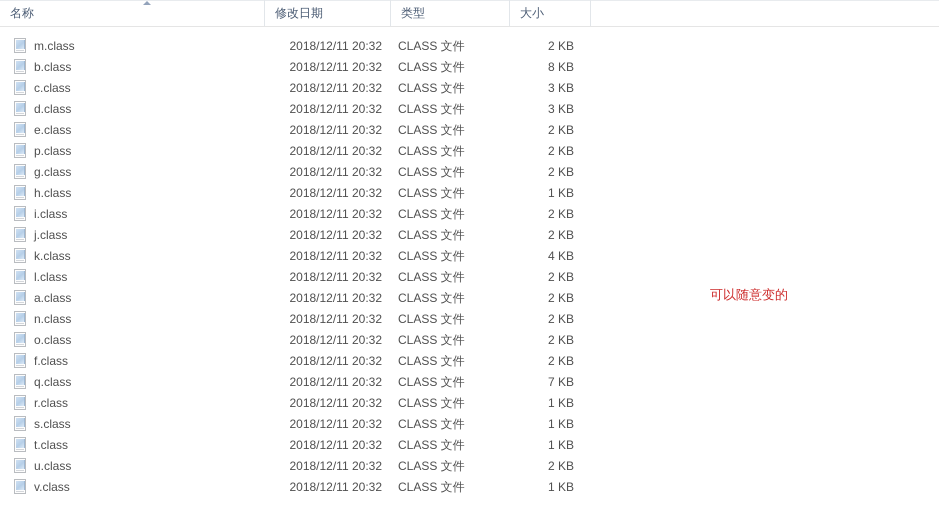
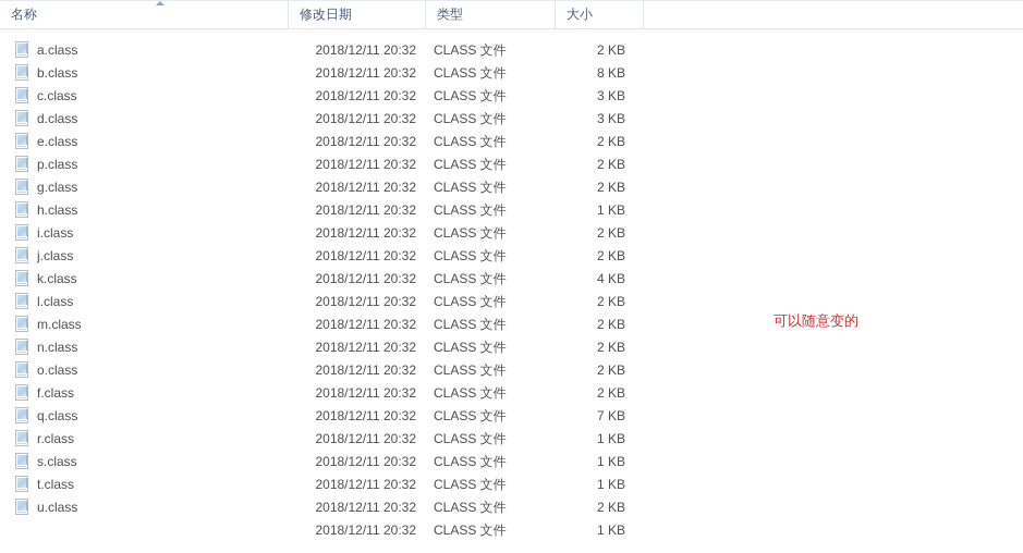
  名称
  修改日期
  类型
  大小
- m.class
+ a.class
  2018/12/11 20:32
  CLASS 文件
  2 KB
  b.class
  2018/12/11 20:32
  CLASS 文件
  8 KB
  c.class
  2018/12/11 20:32
  CLASS 文件
  3 KB
  d.class
  2018/12/11 20:32
  CLASS 文件
  3 KB
  e.class
  2018/12/11 20:32
  CLASS 文件
  2 KB
  p.class
  2018/12/11 20:32
  CLASS 文件
  2 KB
  g.class
  2018/12/11 20:32
  CLASS 文件
  2 KB
  h.class
  2018/12/11 20:32
  CLASS 文件
  1 KB
  i.class
  2018/12/11 20:32
  CLASS 文件
  2 KB
  j.class
  2018/12/11 20:32
  CLASS 文件
  2 KB
  k.class
  2018/12/11 20:32
  CLASS 文件
  4 KB
  l.class
  2018/12/11 20:32
  CLASS 文件
  2 KB
- a.class
+ m.class
  2018/12/11 20:32
  CLASS 文件
  2 KB
  n.class
  2018/12/11 20:32
  CLASS 文件
  2 KB
  o.class
  2018/12/11 20:32
  CLASS 文件
  2 KB
  f.class
  2018/12/11 20:32
  CLASS 文件
  2 KB
  q.class
  2018/12/11 20:32
  CLASS 文件
  7 KB
  r.class
  2018/12/11 20:32
  CLASS 文件
  1 KB
  s.class
  2018/12/11 20:32
  CLASS 文件
  1 KB
  t.class
  2018/12/11 20:32
  CLASS 文件
  1 KB
  u.class
  2018/12/11 20:32
  CLASS 文件
  2 KB
- v.class
  2018/12/11 20:32
  CLASS 文件
  1 KB
  可以随意变的
